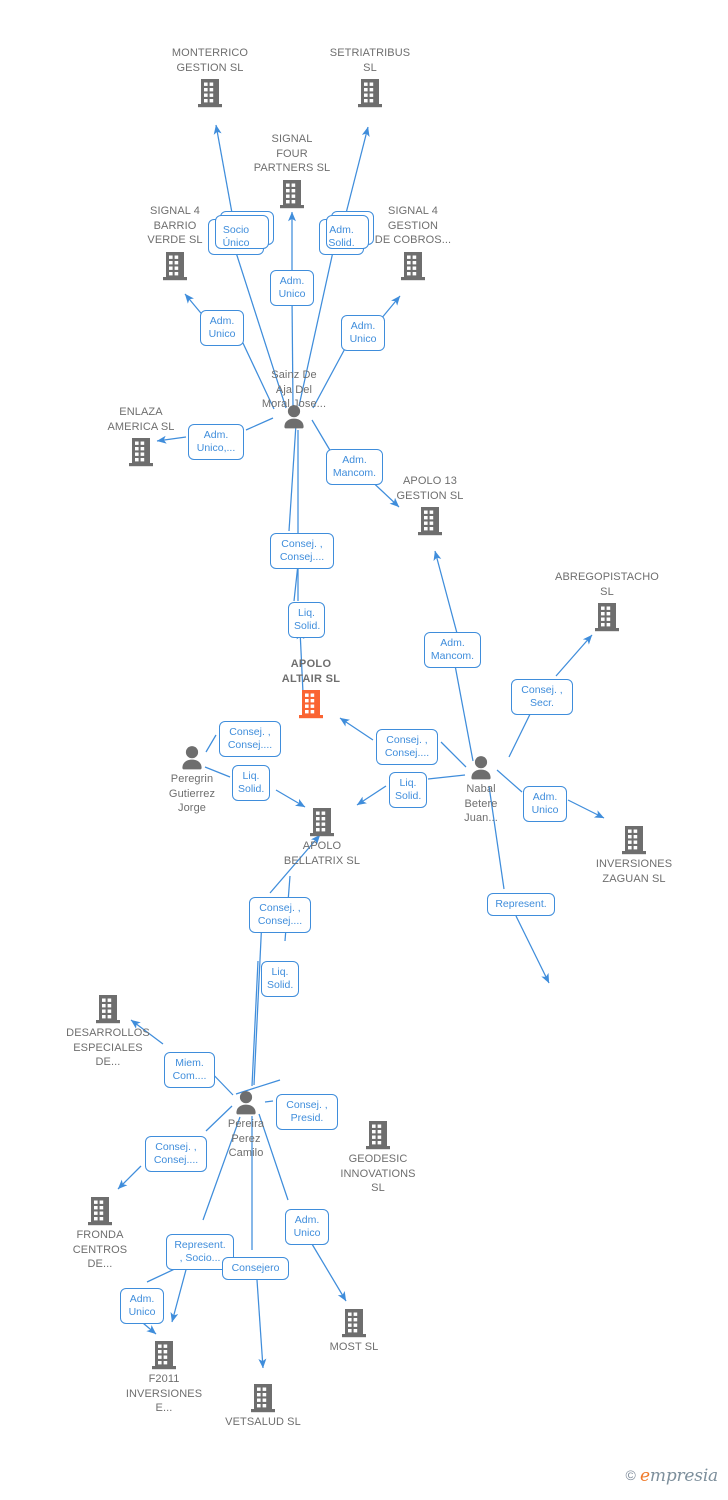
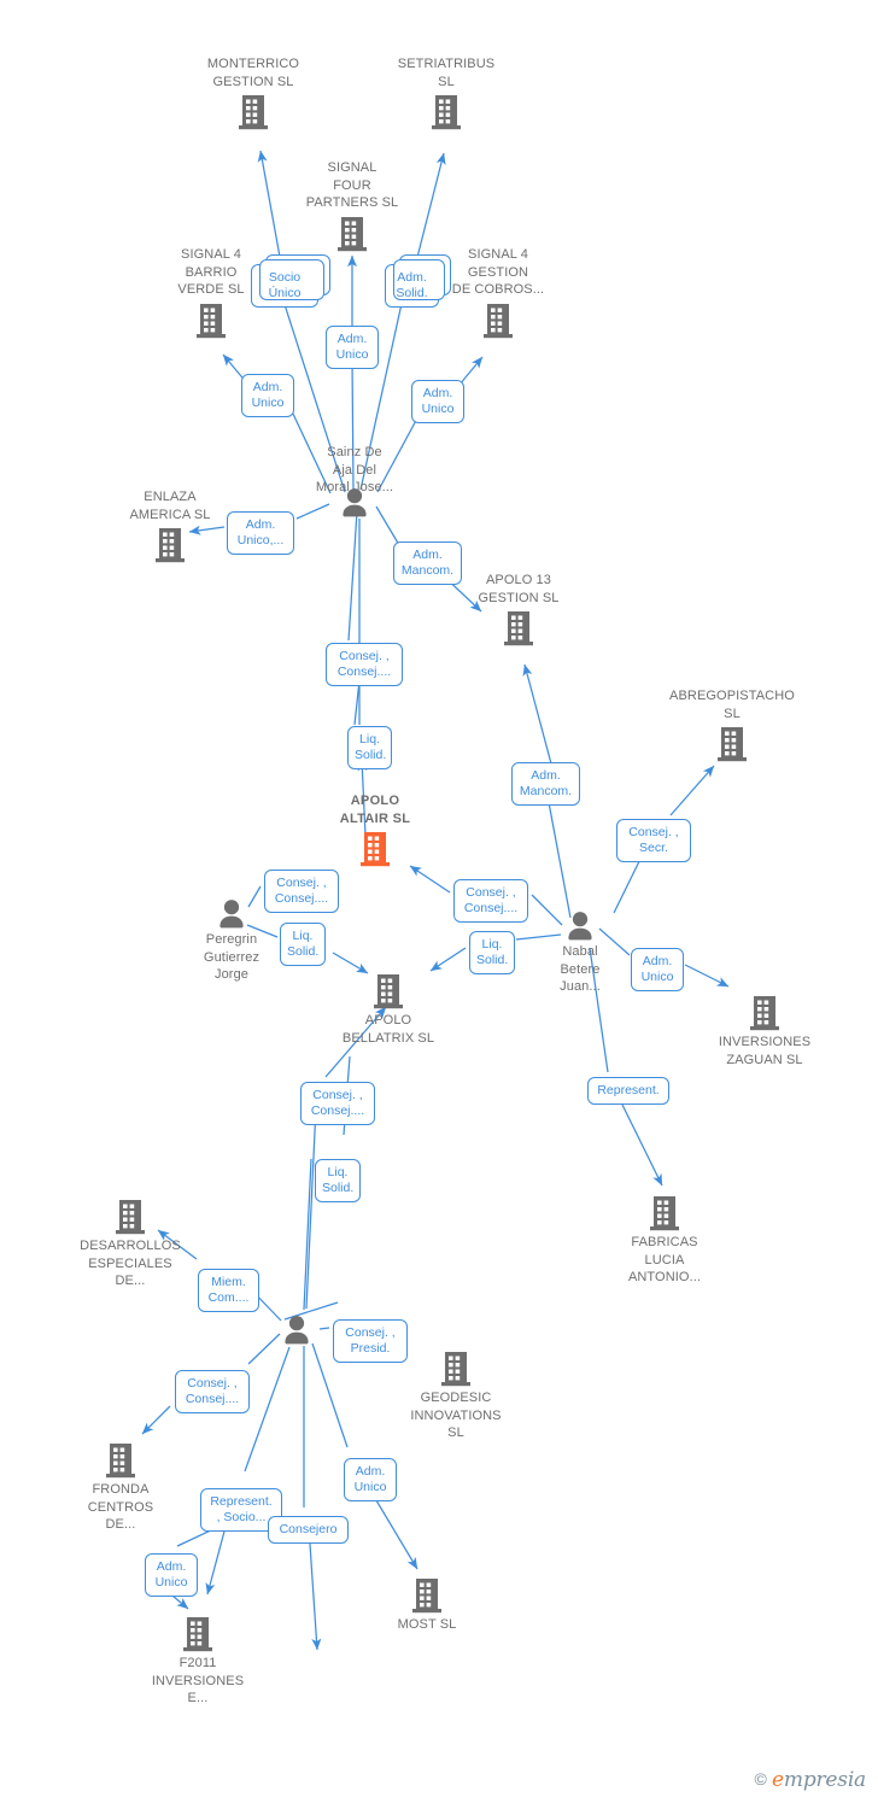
  MONTERRICO
  GESTION SL
  SETRIATRIBUS
  SL
  SIGNAL
  FOUR
  PARTNERS SL
  SIGNAL 4
  BARRIO
  VERDE SL
  SIGNAL 4
  GESTION
  DE COBROS...
  Sainz De
  Aja Del
  Moral Jose...
  ENLAZA
  AMERICA SL
  APOLO 13
  GESTION SL
  ABREGOPISTACHO
  SL
  APOLO
  ALTAIR SL
  Peregrin
  Gutierrez
  Jorge
  Nabal
  Betere
  Juan...
  INVERSIONES
  ZAGUAN SL
  APOLO
  BELLATRIX SL
+ FABRICAS
+ LUCIA
+ ANTONIO...
  DESARROLLOS
  ESPECIALES
  DE...
- Pereira
- Perez
- Camilo
  GEODESIC
  INNOVATIONS
  SL
  FRONDA
  CENTROS
  DE...
  MOST SL
  F2011
  INVERSIONES
  E...
- VETSALUD SL
  Socio
  Único
  Adm.
  Solid.
  Adm.
  Unico
  Adm.
  Unico
  Adm.
  Unico
  Adm.
  Unico,...
  Adm.
  Mancom.
  Consej. ,
  Consej....
  Liq.
  Solid.
  Adm.
  Mancom.
  Consej. ,
  Secr.
  Consej. ,
  Consej....
  Consej. ,
  Consej....
  Liq.
  Solid.
  Liq.
  Solid.
  Adm.
  Unico
  Represent.
  Consej. ,
  Consej....
  Liq.
  Solid.
  Miem.
  Com....
  Consej. ,
  Presid.
  Consej. ,
  Consej....
  Adm.
  Unico
  Represent.
  , Socio...
  Consejero
  Adm.
  Unico
  © empresia
